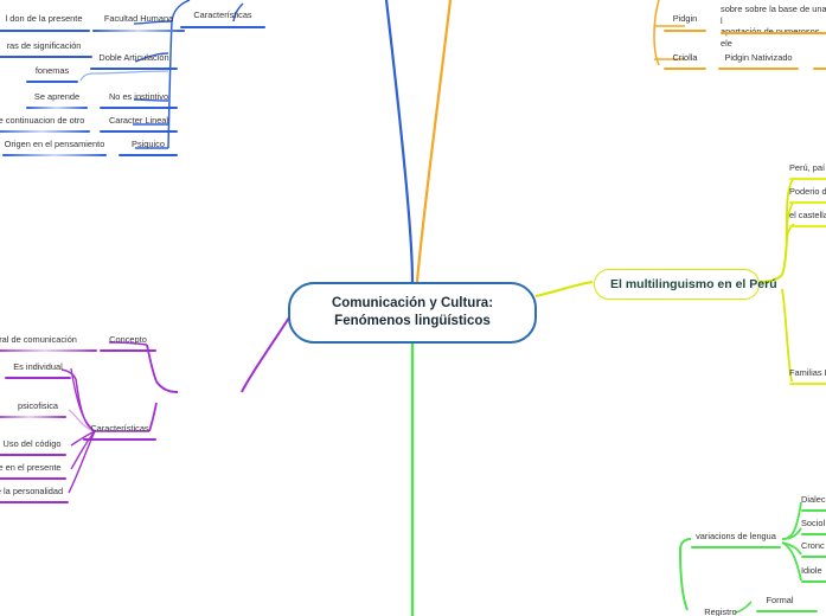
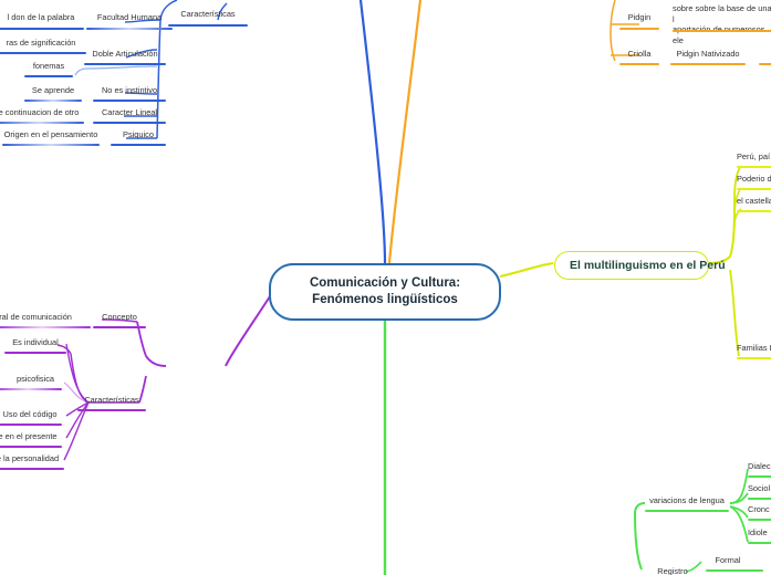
  Comunicación y Cultura:
  Fenómenos lingüísticos
  Características
  Facultad Humana
- l don de la presente
+ l don de la palabra
  ras de significación
  Doble Articulación
  fonemas
  Se aprende
  No es instintivo
  e continuacion de otro
  Caracter Lineal
  Origen en el pensamiento
  Psiquico
  Pidgin
  sobre sobre la base de una l
  Criolla
  Pidgin Nativizado
  El multilinguismo en el Perú
  Perú, paí
  Poderio d
  el castell
  Familias
  Concepto
  ral de comunicación
  Características
  Es individual
  psicofisica
  Uso del código
  e en el presente
  la personalidad
  variacions de lengua
  Dialec
  Sociol
  Cronc
  Idiole
  Registro
  Formal
